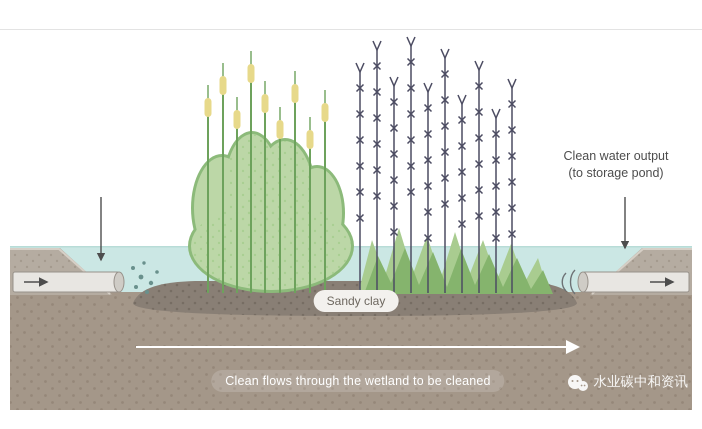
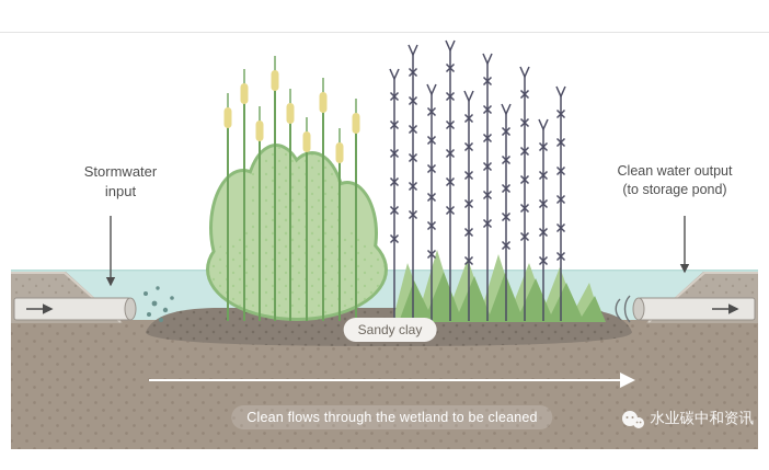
+ Stormwater
+ input
  Clean water output
  (to storage pond)
  Sandy clay
  Clean flows through the wetland to be cleaned
  水业碳中和资讯
